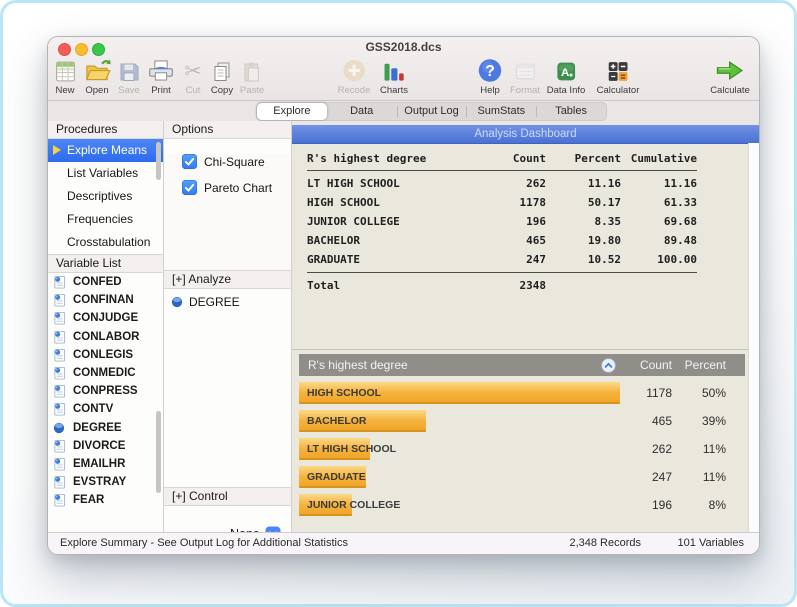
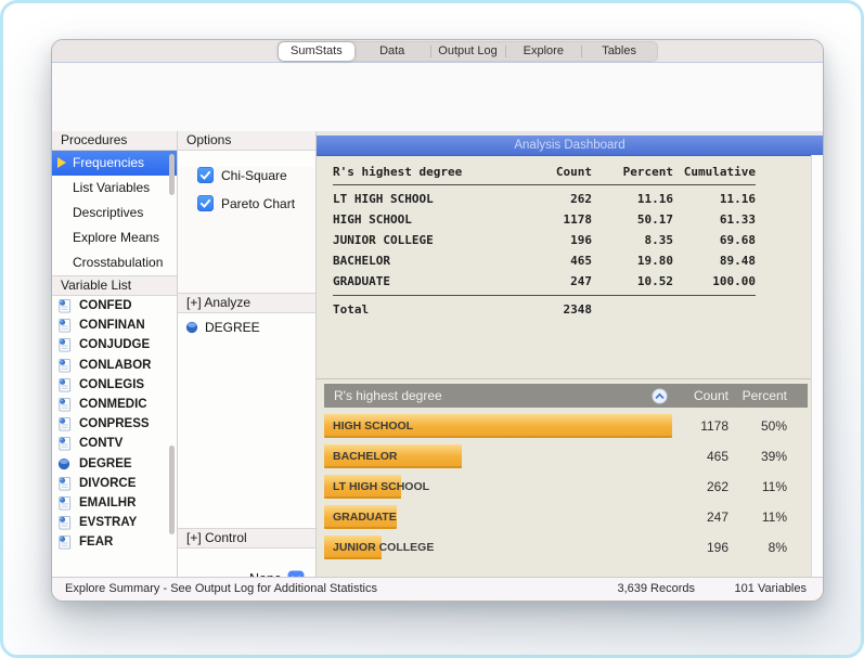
- GSS2018.dcs
- New
- Open
- Save
- Print
- ✂
- Cut
- Copy
- Paste
- Recode
- Charts
- ?
- Help
- Format
- A
- Data Info
- Calculator
- Calculate
- Explore
+ SumStats
  Data
  Output Log
- SumStats
+ Explore
  Tables
  Procedures
- Explore Means
+ Frequencies
  List Variables
  Descriptives
- Frequencies
+ Explore Means
  Crosstabulation
  Variable List
  CONFED
  CONFINAN
  CONJUDGE
  CONLABOR
  CONLEGIS
  CONMEDIC
  CONPRESS
  CONTV
  DEGREE
  DIVORCE
  EMAILHR
  EVSTRAY
  FEAR
  Options
  Chi-Square
  Pareto Chart
  [+] Analyze
  DEGREE
  [+] Control
  Analysis Dashboard
  R's highest degree
  Count
  Percent
  Cumulative
  LT HIGH SCHOOL
  262
  11.16
  11.16
  HIGH SCHOOL
  1178
  50.17
  61.33
  JUNIOR COLLEGE
  196
  8.35
  69.68
  BACHELOR
  465
  19.80
  89.48
  GRADUATE
  247
  10.52
  100.00
  Total
  2348
  R's highest degree
  Count
  Percent
  HIGH SCHOOL
  1178
  50%
  BACHELOR
  465
  39%
  LT HIGH SCHOOL
  262
  11%
  GRADUATE
  247
  11%
  JUNIOR COLLEGE
  196
  8%
  Explore Summary - See Output Log for Additional Statistics
- 2,348 Records
+ 3,639 Records
  101 Variables
